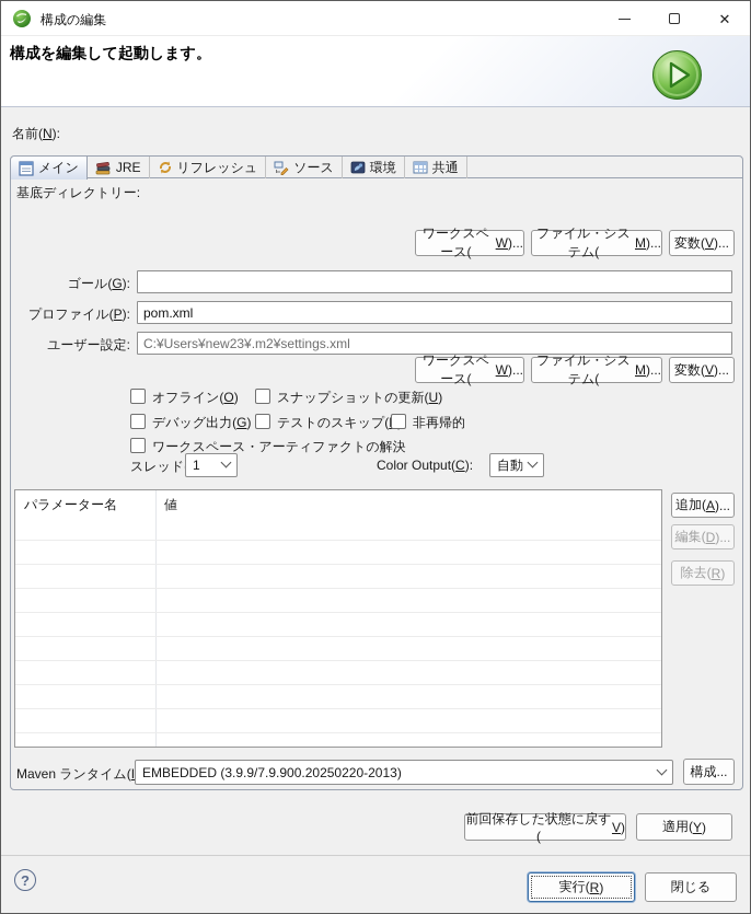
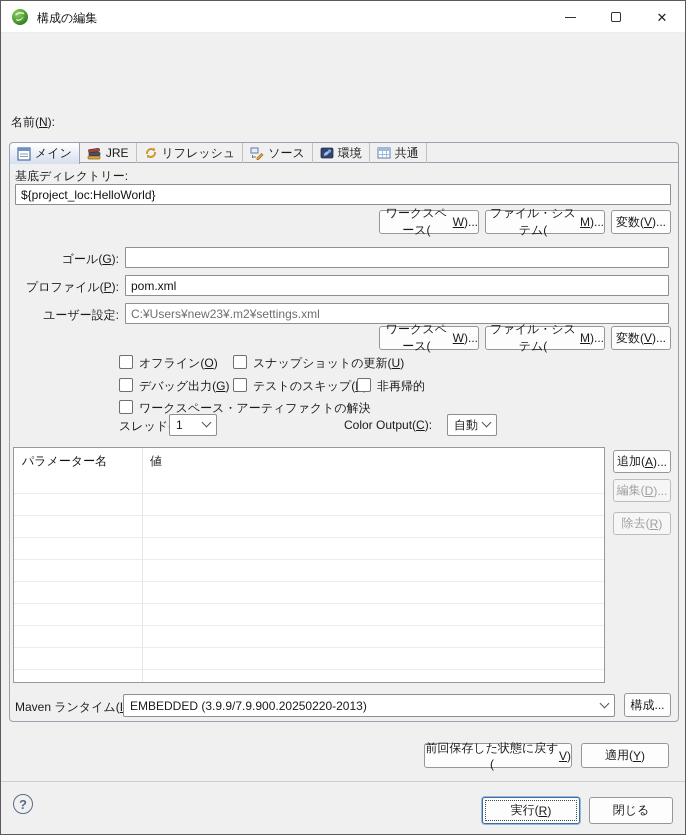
  構成の編集
  ✕
- 構成を編集して起動します。
  名前(N):
  メイン
  JRE
  リフレッシュ
  ソース
  環境
  共通
  基底ディレクトリー:
+ ${project_loc:HelloWorld}
  ワークスペース(
  W
  )...
  ファイル・システム(
  M
  )...
  変数(
  V
  )...
  ゴール(G):
  プロファイル(P):
  pom.xml
  ユーザー設定:
  C:¥Users¥new23¥.m2¥settings.xml
  ワークスペース(
  W
  )...
  ファイル・システム(
  M
  )...
  変数(
  V
  )...
  オフライン(O)
  スナップショットの更新(U)
  デバッグ出力(G)
  テストのスキップ(
  非再帰的
  ワークスペース・アーティファクトの解決
  1
  Color Output(C):
  自動
  パラメーター名
  値
  追加(
  A
  )...
  編集(
  D
  )...
  除去(
  R
  )
  Maven ランタイム(I
  EMBEDDED (3.9.9/7.9.900.20250220-2013)
  構成...
  前回保存した状態に戻す(
  V
  )
  適用(
  Y
  )
  ?
  実行(
  R
  )
  閉じる
